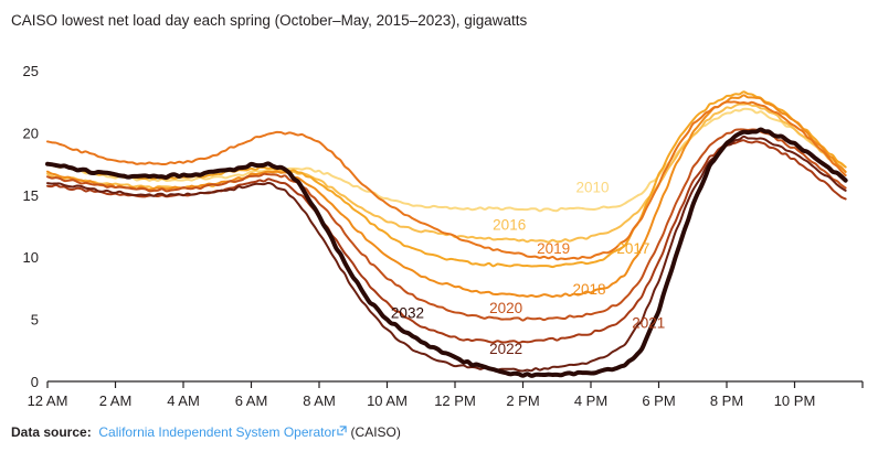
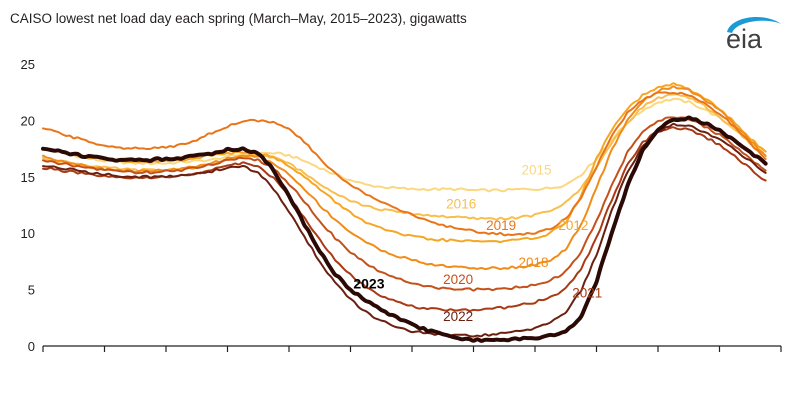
- CAISO lowest net load day each spring (October–May, 2015–2023), gigawatts
+ CAISO lowest net load day each spring (March–May, 2015–2023), gigawatts
+ eia
  0
  5
  10
  15
  20
  25
- 12 AM
- 2 AM
- 4 AM
- 6 AM
- 8 AM
- 10 AM
- 12 PM
- 2 PM
- 4 PM
- 6 PM
- 8 PM
- 10 PM
- 2010
+ 2015
  2016
- 2017
+ 2012
  2018
  2019
  2020
  2021
  2022
- 2032
+ 2023
- Data source: California Independent System Operator (CAISO)
